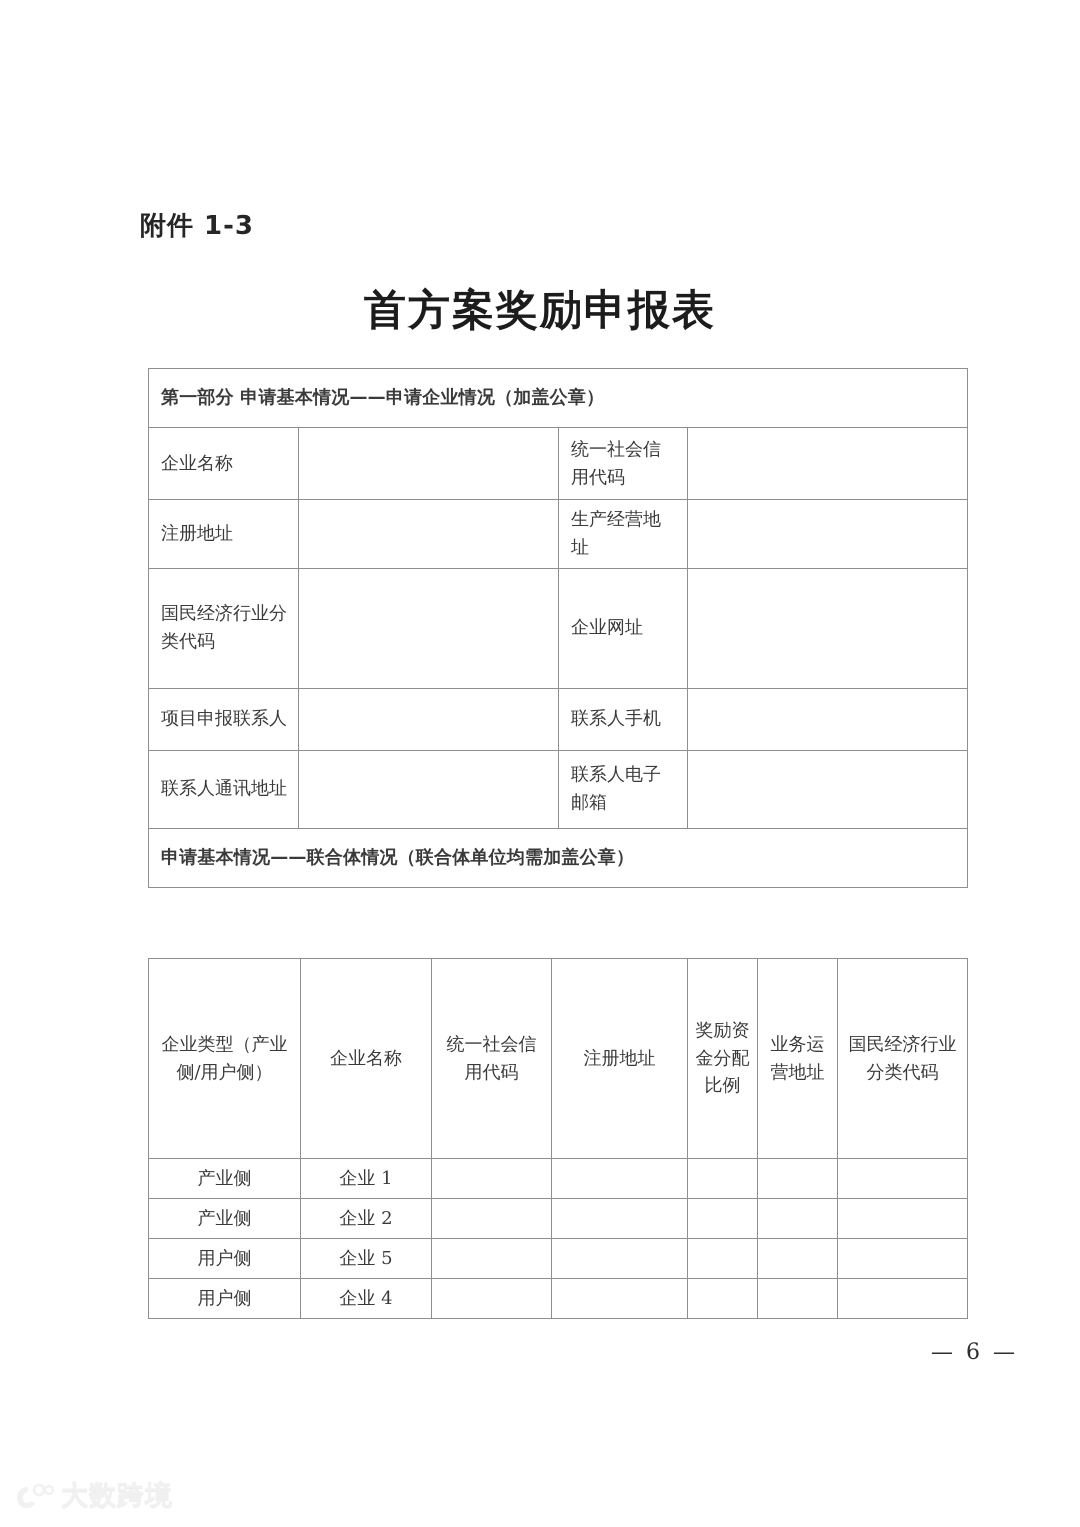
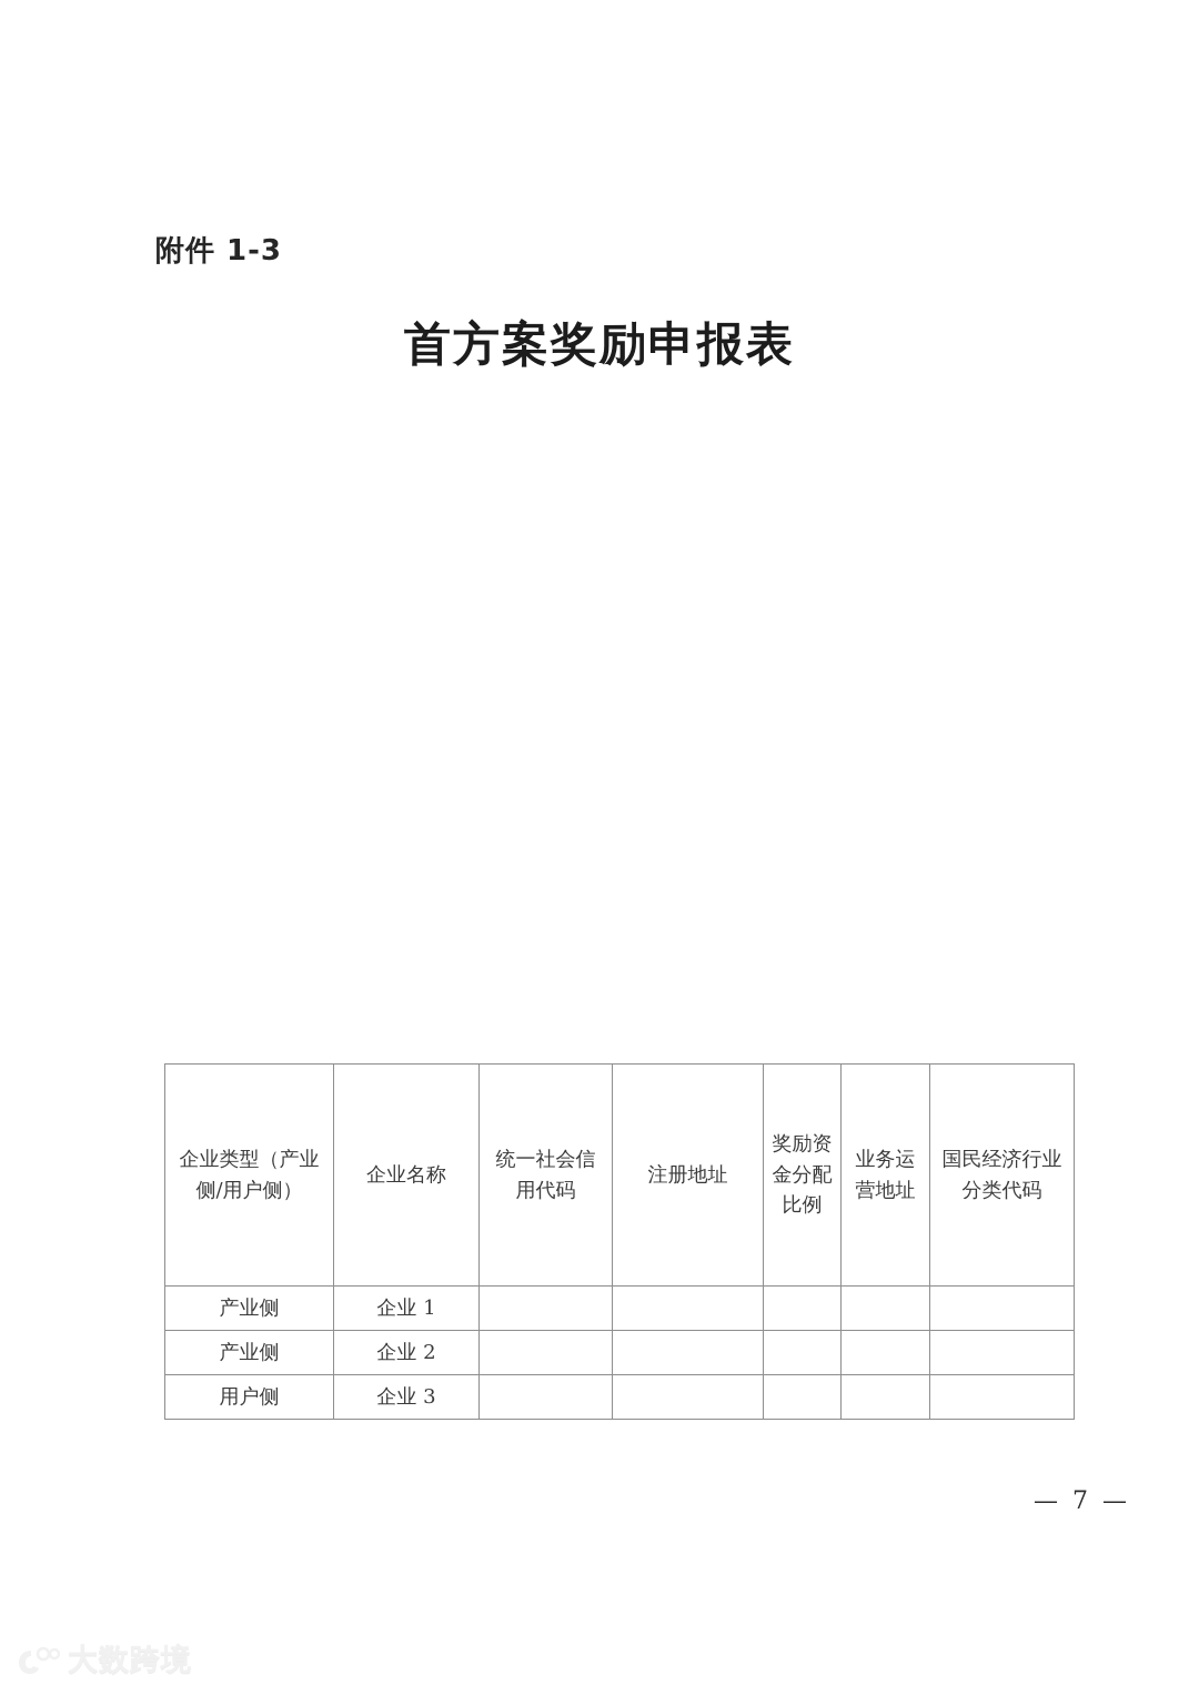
  附件 1-3
  首方案奖励申报表
- 第一部分 申请基本情况——申请企业情况（加盖公章）
- 企业名称		统一社会信用代码
- 注册地址		生产经营地址
- 国民经济行业分类代码		企业网址
- 项目申报联系人		联系人手机
- 联系人通讯地址		联系人电子邮箱
- 申请基本情况——联合体情况（联合体单位均需加盖公章）
  企业类型（产业侧/用户侧）	企业名称	统一社会信用代码	注册地址	奖励资金分配比例	业务运营地址	国民经济行业分类代码
  产业侧	企业 1
  产业侧	企业 2
- 用户侧	企业 5
+ 用户侧	企业 3
- 用户侧	企业 4
- — 6 —
+ — 7 —
